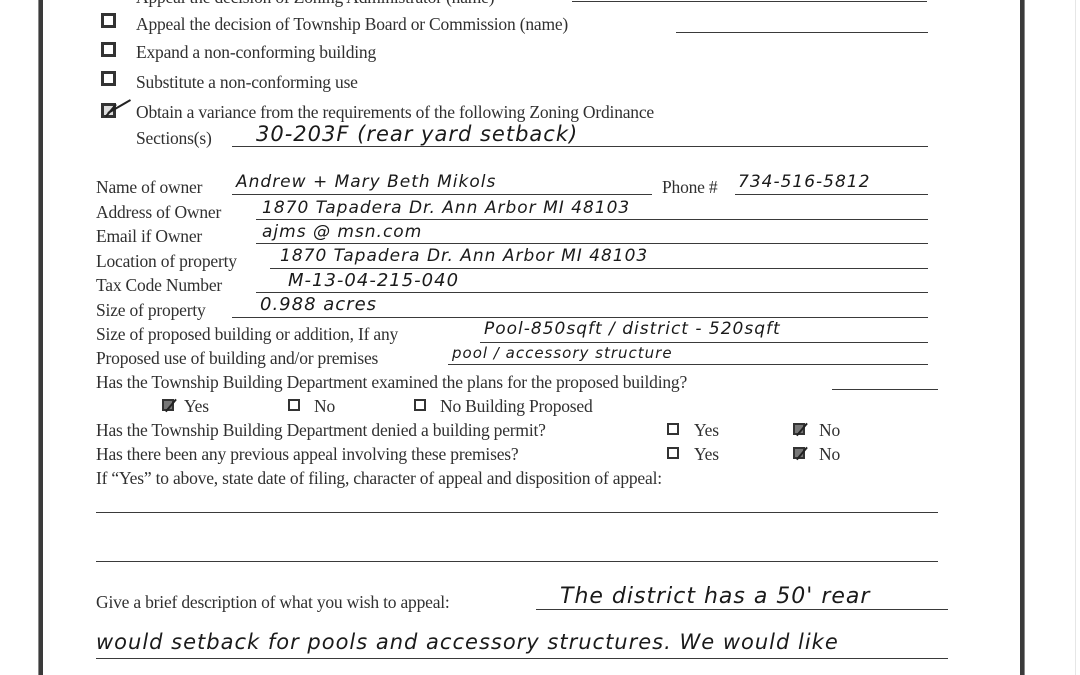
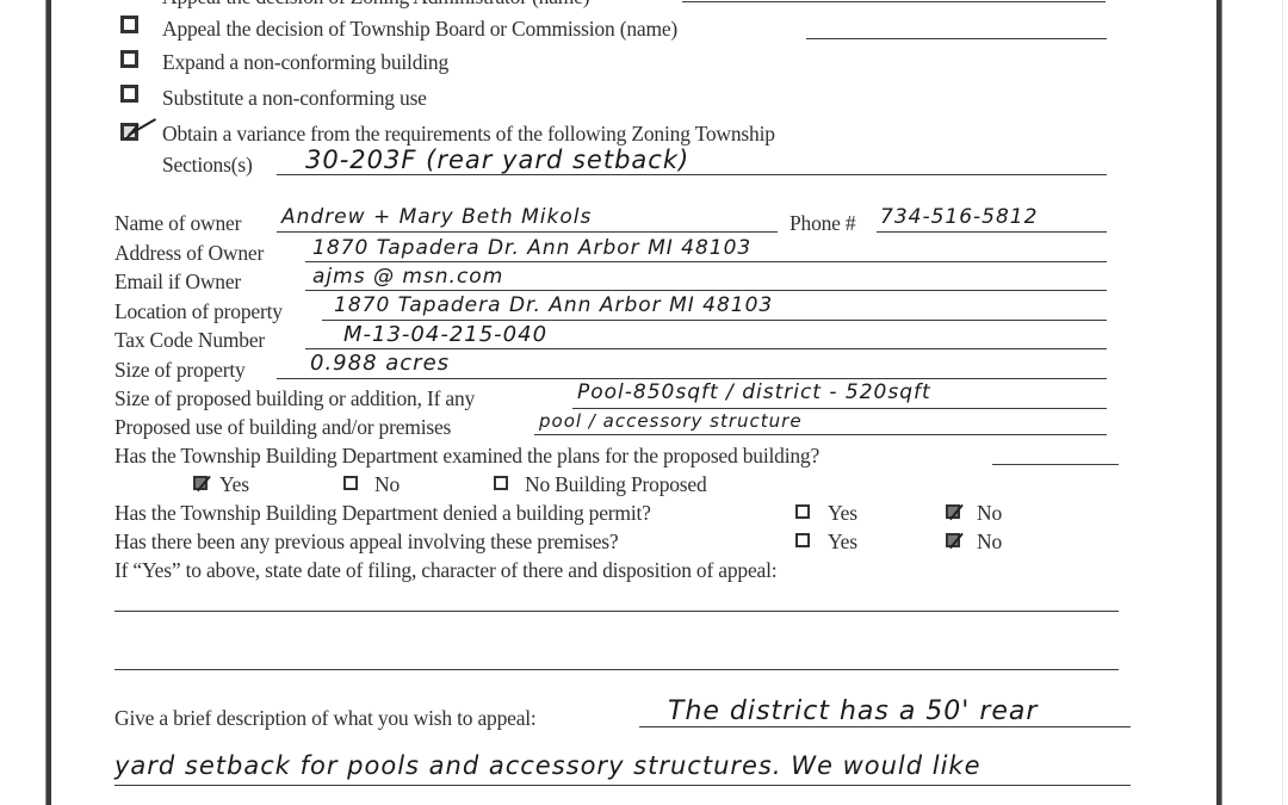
  Appeal the decision of Township Board or Commission (name)
  Expand a non-conforming building
  Substitute a non-conforming use
- Obtain a variance from the requirements of the following Zoning Ordinance
+ Obtain a variance from the requirements of the following Zoning Township
  Sections(s)
  30-203F (rear yard setback)
  Name of owner
  Andrew + Mary Beth Mikols
  Phone #
  734-516-5812
  Address of Owner
  1870 Tapadera Dr. Ann Arbor MI 48103
  Email if Owner
  ajms @ msn.com
  Location of property
  1870 Tapadera Dr. Ann Arbor MI 48103
  Tax Code Number
  M-13-04-215-040
  Size of property
  0.988 acres
  Size of proposed building or addition, If any
  Pool-850sqft / district - 520sqft
  Proposed use of building and/or premises
  pool / accessory structure
  Has the Township Building Department examined the plans for the proposed building?
  Yes
  No
  No Building Proposed
  Has the Township Building Department denied a building permit?
  Yes
  No
  Has there been any previous appeal involving these premises?
  Yes
  No
- If “Yes” to above, state date of filing, character of appeal and disposition of appeal:
+ If “Yes” to above, state date of filing, character of there and disposition of appeal:
  Give a brief description of what you wish to appeal:
  The district has a 50' rear
- would setback for pools and accessory structures. We would like
+ yard setback for pools and accessory structures. We would like
